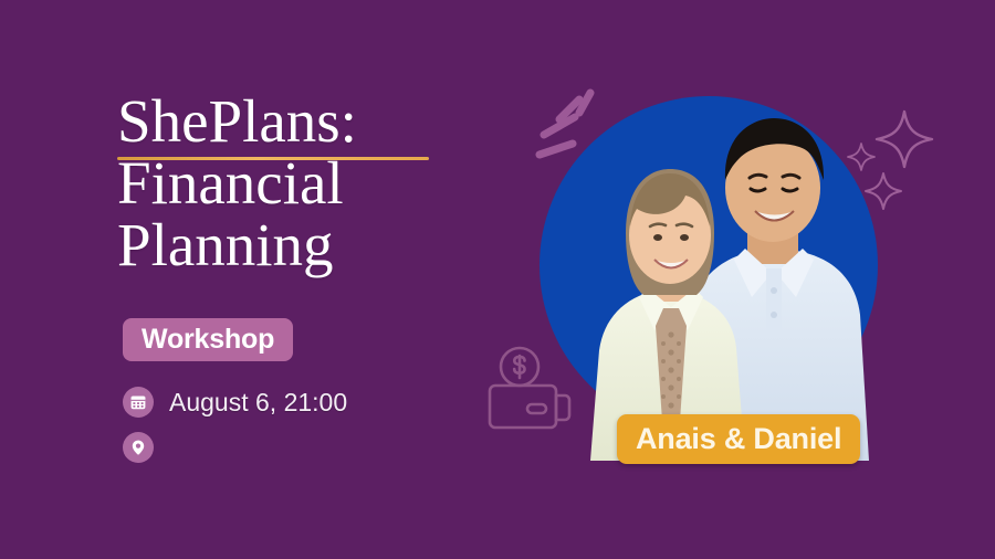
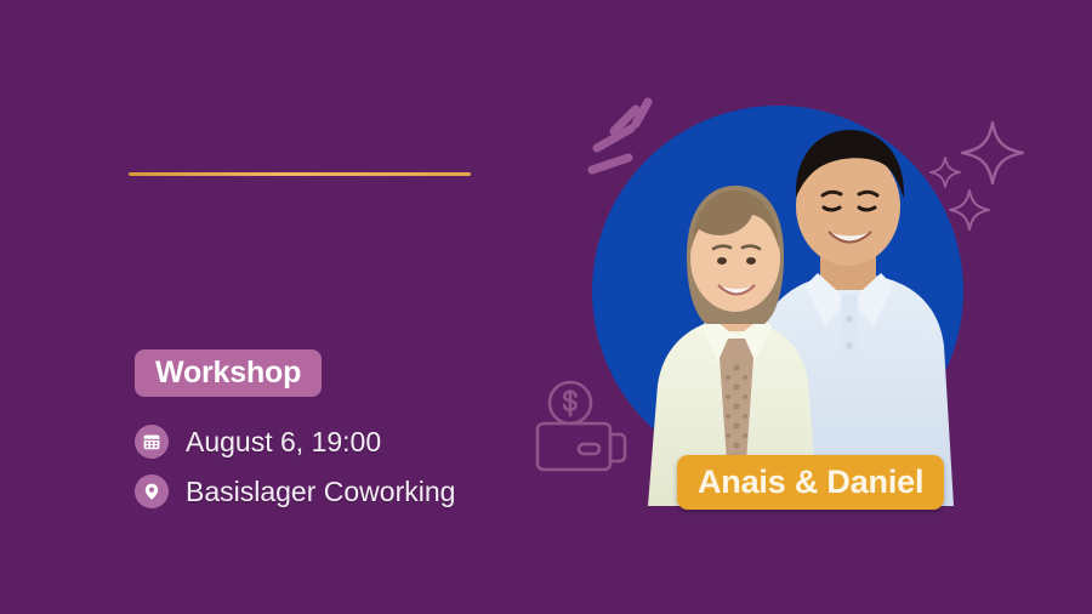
  Anais & Daniel
- ShePlans:
- Financial
- Planning
  Workshop
- August 6, 21:00
+ August 6, 19:00
+ Basislager Coworking
